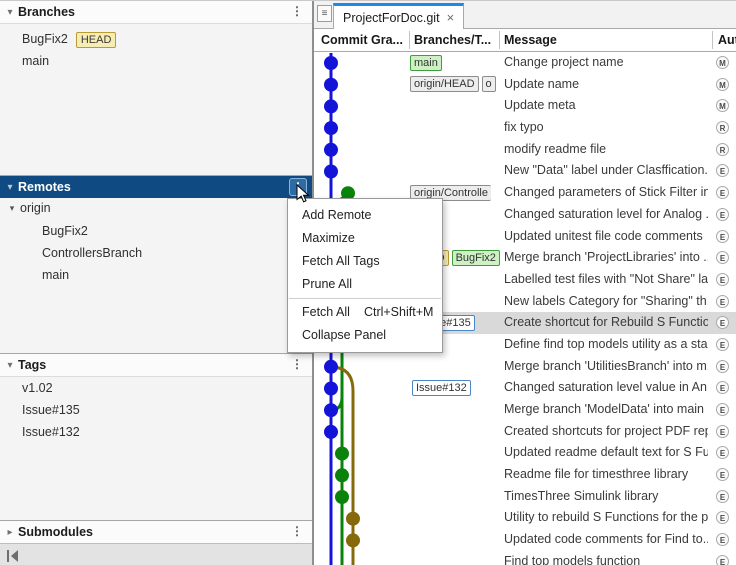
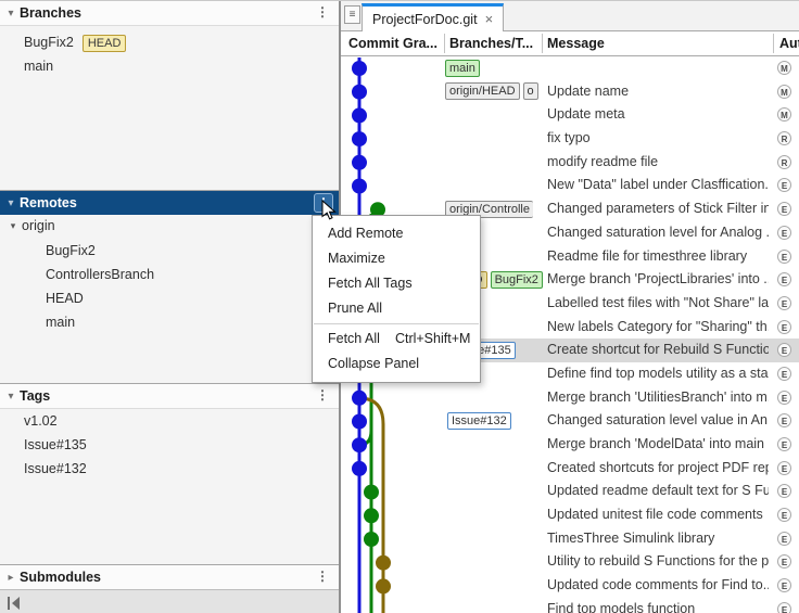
  ▾
  Branches
  ⋮
  BugFix2 HEAD
  main
  ▾
  Remotes
  ▾
  origin
  BugFix2
  ControllersBranch
+ HEAD
  main
  ▾
  Tags
  ⋮
  v1.02
  Issue#135
  Issue#132
  ▸
  Submodules
  ⋮
  main
- Change project name
  M
  origin/HEAD
  o
  Update name
  M
  Update meta
  M
  fix typo
  R
  modify readme file
  R
  New "Data" label under Clasffication.
  E
  origin/Controlle
  Changed parameters of Stick Filter in
  E
  Changed saturation level for Analog .
  E
- Updated unitest file code comments
+ Readme file for timesthree library
  E
  BugFix2
  Merge branch 'ProjectLibraries' into .
  E
  Labelled test files with "Not Share" la
  E
  New labels Category for "Sharing" th
  E
  Create shortcut for Rebuild S Functio
  E
  Define find top models utility as a sta
  E
  Merge branch 'UtilitiesBranch' into m
  E
  Issue#132
  Changed saturation level value in An
  E
  Merge branch 'ModelData' into main
  E
  Created shortcuts for project PDF re
  E
  Updated readme default text for S Fu
  E
- Readme file for timesthree library
+ Updated unitest file code comments
  E
  TimesThree Simulink library
  E
  Utility to rebuild S Functions for the p
  E
  Updated code comments for Find to..
  E
  Find top models function
  E
  ≡
  ProjectForDoc.git
  ×
  Commit Gra...
  Branches/T...
  Message
  Add Remote
  Maximize
  Fetch All Tags
  Prune All
  Fetch All
  Ctrl+Shift+M
  Collapse Panel
